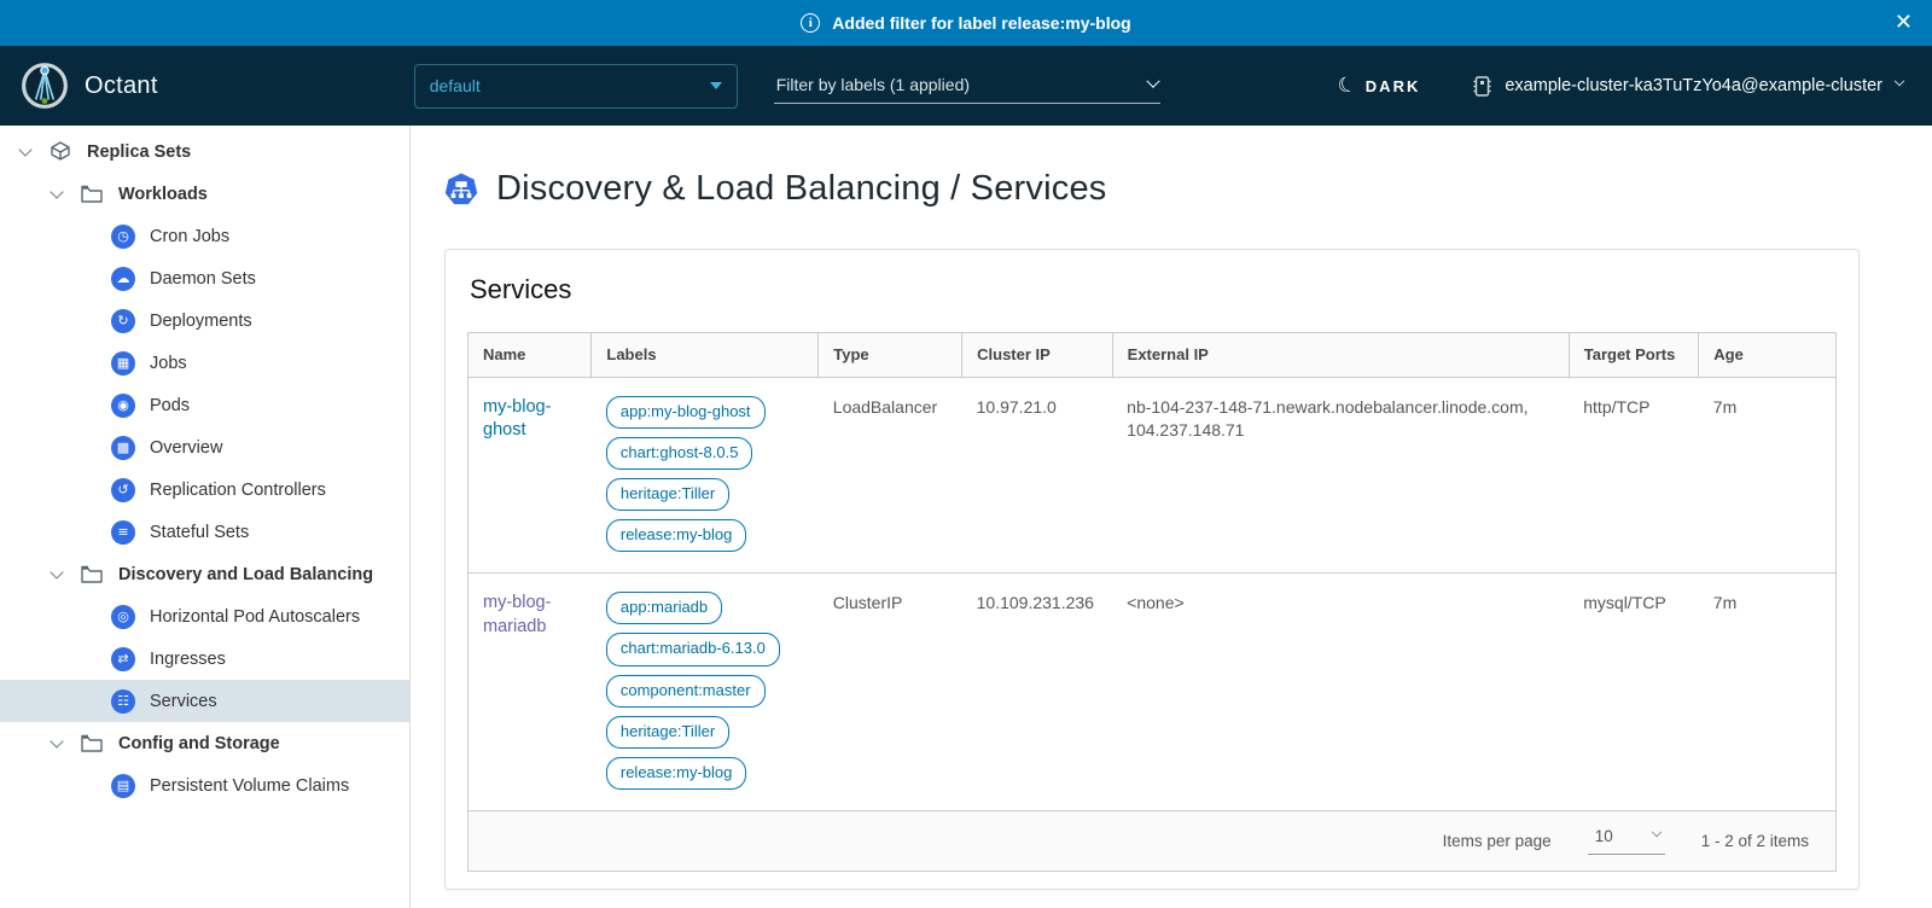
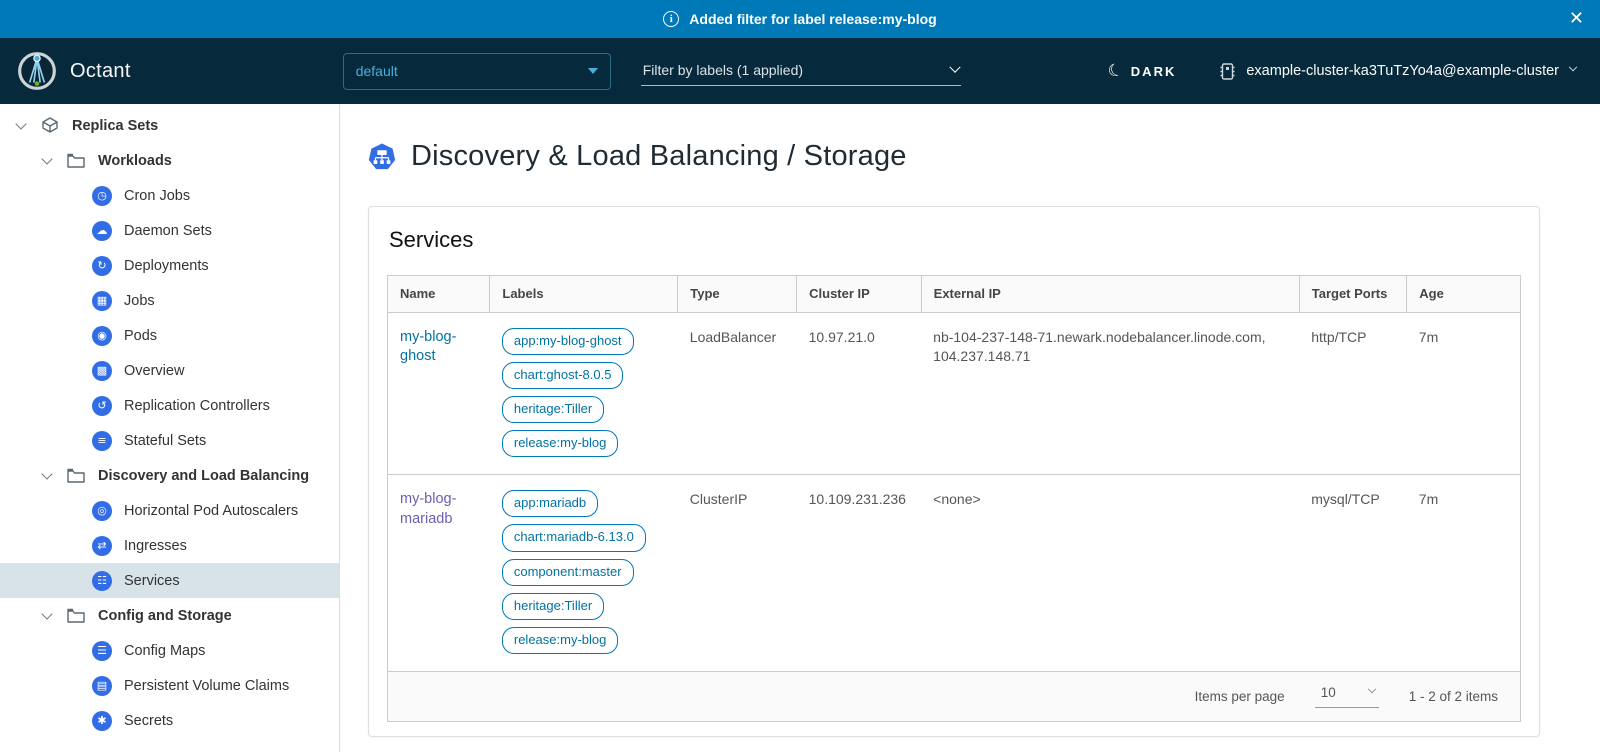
  i
  Added filter for label release:my-blog
  ✕
  Octant
  default
  Filter by labels (1 applied)
  DARK
  example-cluster-ka3TuTzYo4a@example-cluster
  Replica Sets
  Workloads
  ◷
  Cron Jobs
  ☁
  Daemon Sets
  ↻
  Deployments
  ▦
  Jobs
  ◉
  Pods
  ▩
  Overview
  ↺
  Replication Controllers
  ≡
  Stateful Sets
  Discovery and Load Balancing
  ◎
  Horizontal Pod Autoscalers
  ⇄
  Ingresses
  ☷
  Services
  Config and Storage
+ ☰
+ Config Maps
  ▤
  Persistent Volume Claims
+ ✱
+ Secrets
- Discovery & Load Balancing / Services
+ Discovery & Load Balancing / Storage
  Services
  Name	Labels	Type	Cluster IP	External IP	Target Ports	Age
  my-blog-ghost	app:my-blog-ghost chart:ghost-8.0.5 heritage:Tiller release:my-blog	LoadBalancer	10.97.21.0	nb-104-237-148-71.newark.nodebalancer.linode.com, 104.237.148.71	http/TCP	7m
  my-blog-mariadb	app:mariadb chart:mariadb-6.13.0 component:master heritage:Tiller release:my-blog	ClusterIP	10.109.231.236	<none>	mysql/TCP	7m
  Items per page
  10
  1 - 2 of 2 items
